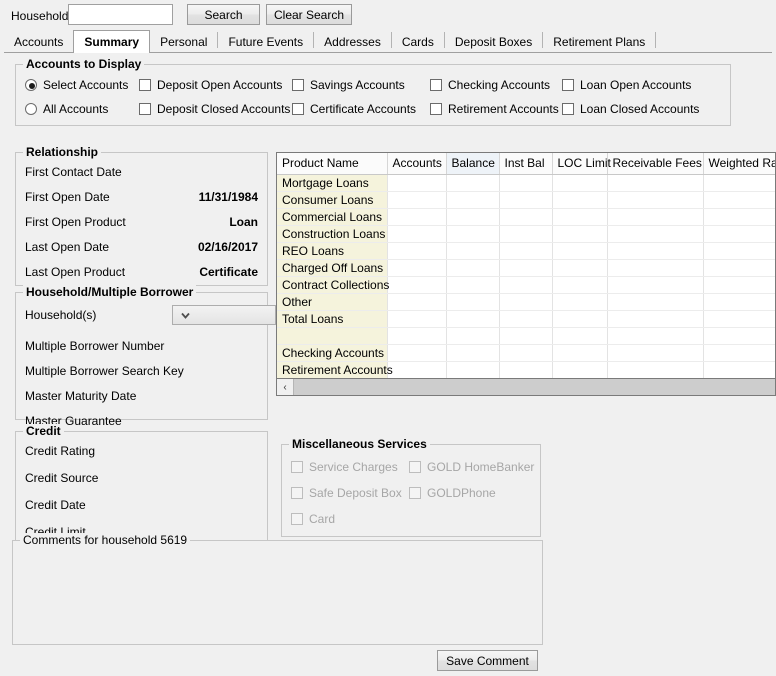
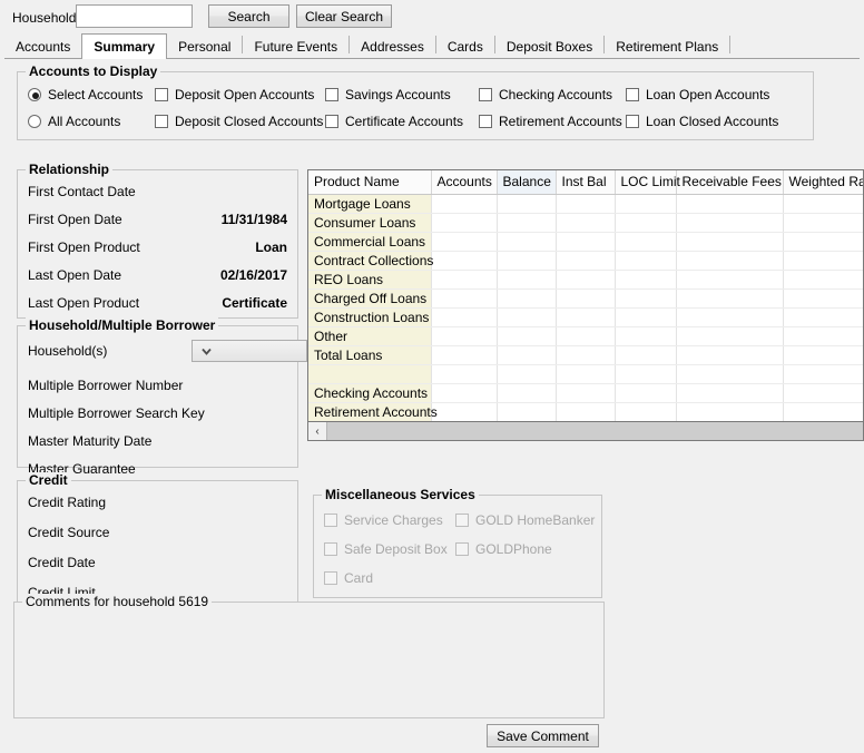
  Household
  Search
  Clear Search
  Accounts
  Summary
  Personal
  Future Events
  Addresses
  Cards
  Deposit Boxes
  Retirement Plans
  Accounts to Display
  Select Accounts
  All Accounts
  Deposit Open Accounts
  Deposit Closed Accounts
  Savings Accounts
  Certificate Accounts
  Checking Accounts
  Retirement Accounts
  Loan Open Accounts
  Loan Closed Accounts
  Relationship
  First Contact Date
  First Open Date
  11/31/1984
  First Open Product
  Loan
  Last Open Date
  02/16/2017
  Last Open Product
  Certificate
  Household/Multiple Borrower
  Household(s)
  Multiple Borrower Number
  Multiple Borrower Search Key
  Master Maturity Date
  Master Guarantee
  Credit
  Credit Rating
  Credit Source
  Credit Date
  Credit Limit
  Miscellaneous Services
  Service Charges
  GOLD HomeBanker
  Safe Deposit Box
  GOLDPhone
  Card
  Product Name	Accounts	Balance	Inst Bal	LOC Limit	Receivable Fees	Weighted Ra
  Mortgage Loans
  Consumer Loans
  Commercial Loans
- Construction Loans
+ Contract Collections
  REO Loans
  Charged Off Loans
- Contract Collections
+ Construction Loans
  Other
  Total Loans
  Checking Accounts
  Retirement Accounts
  ‹
  Comments for household 5619
  Save Comment
